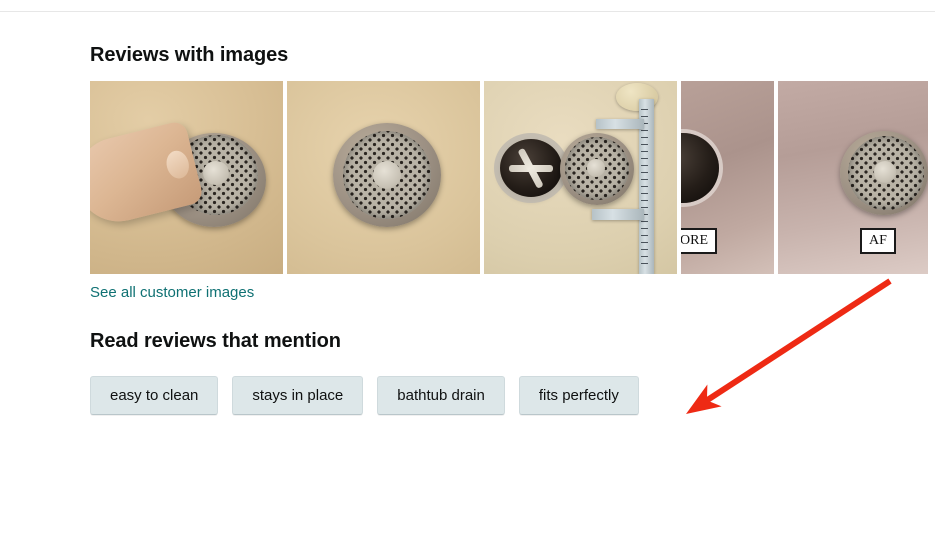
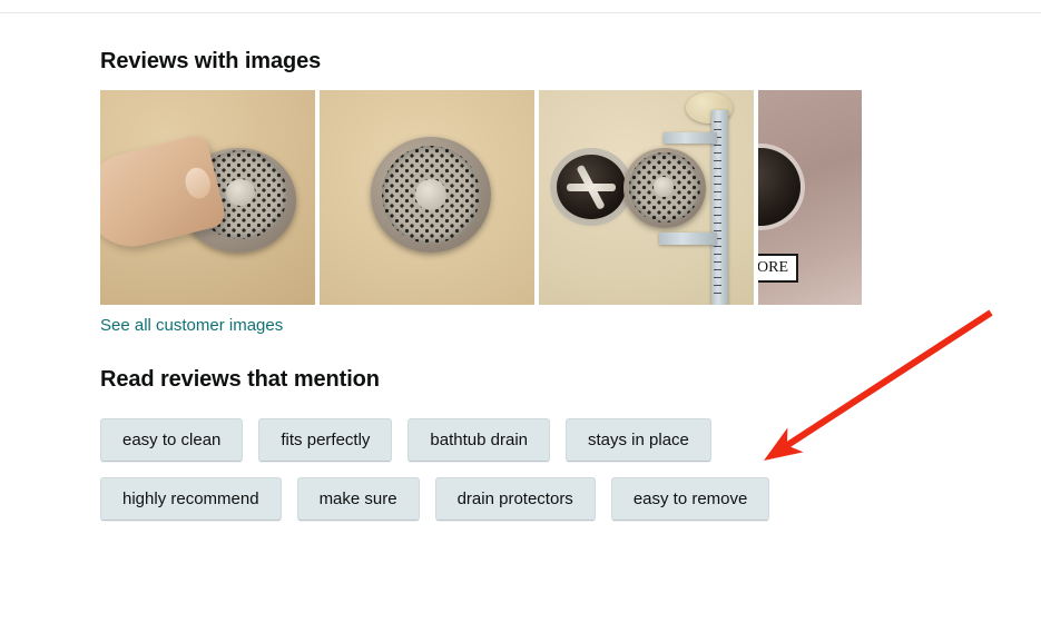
  Reviews with images
  ORE
- AF
  See all customer images
  Read reviews that mention
  easy to clean
- stays in place
+ fits perfectly
  bathtub drain
- fits perfectly
+ stays in place
+ highly recommend
+ make sure
+ drain protectors
+ easy to remove
